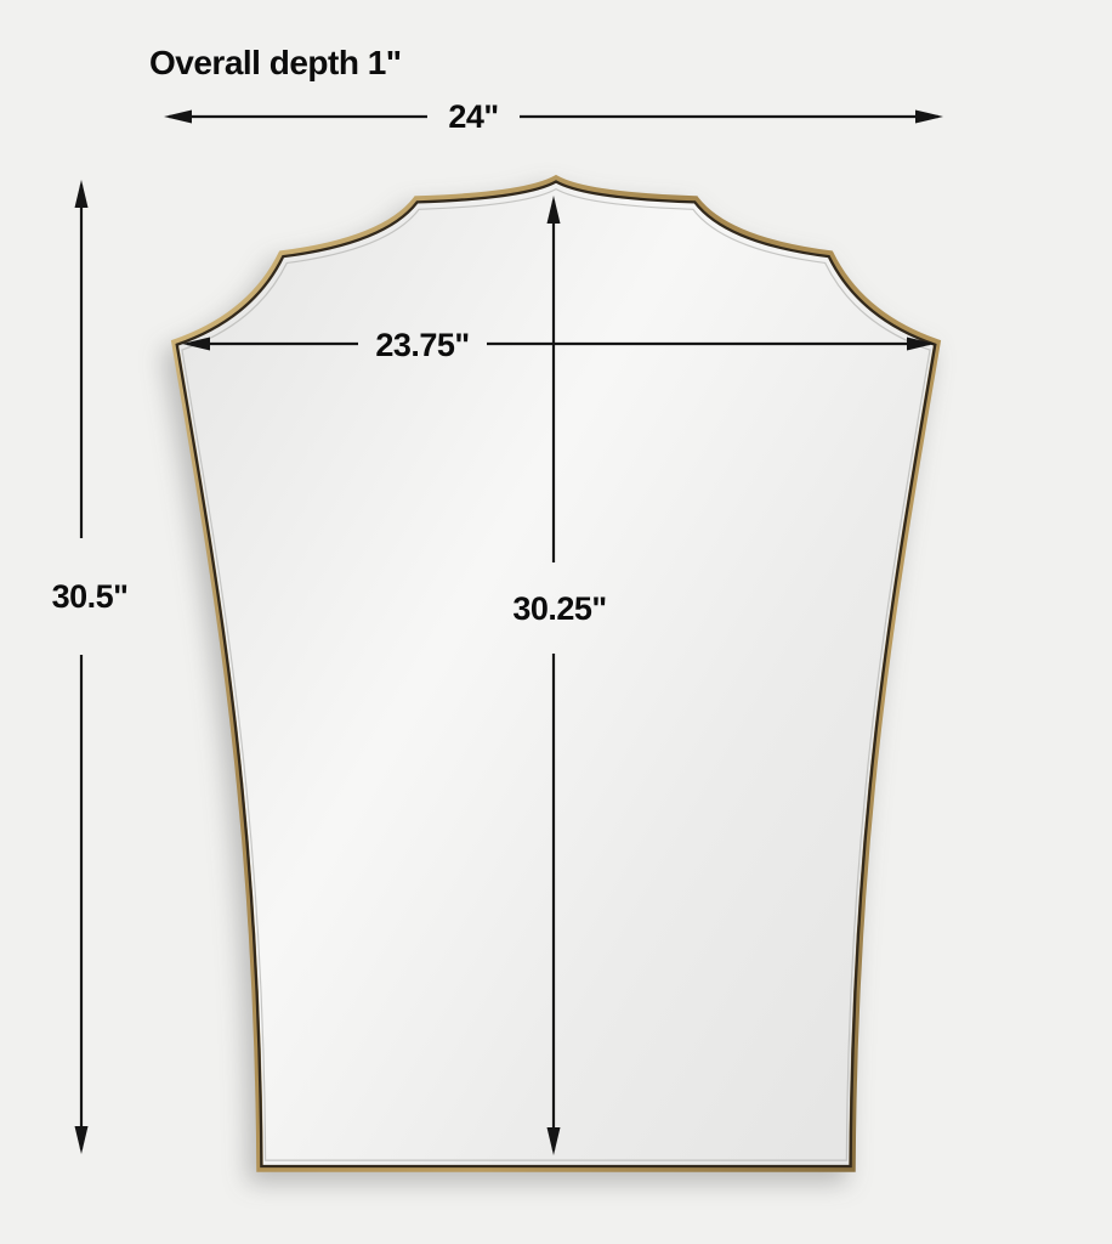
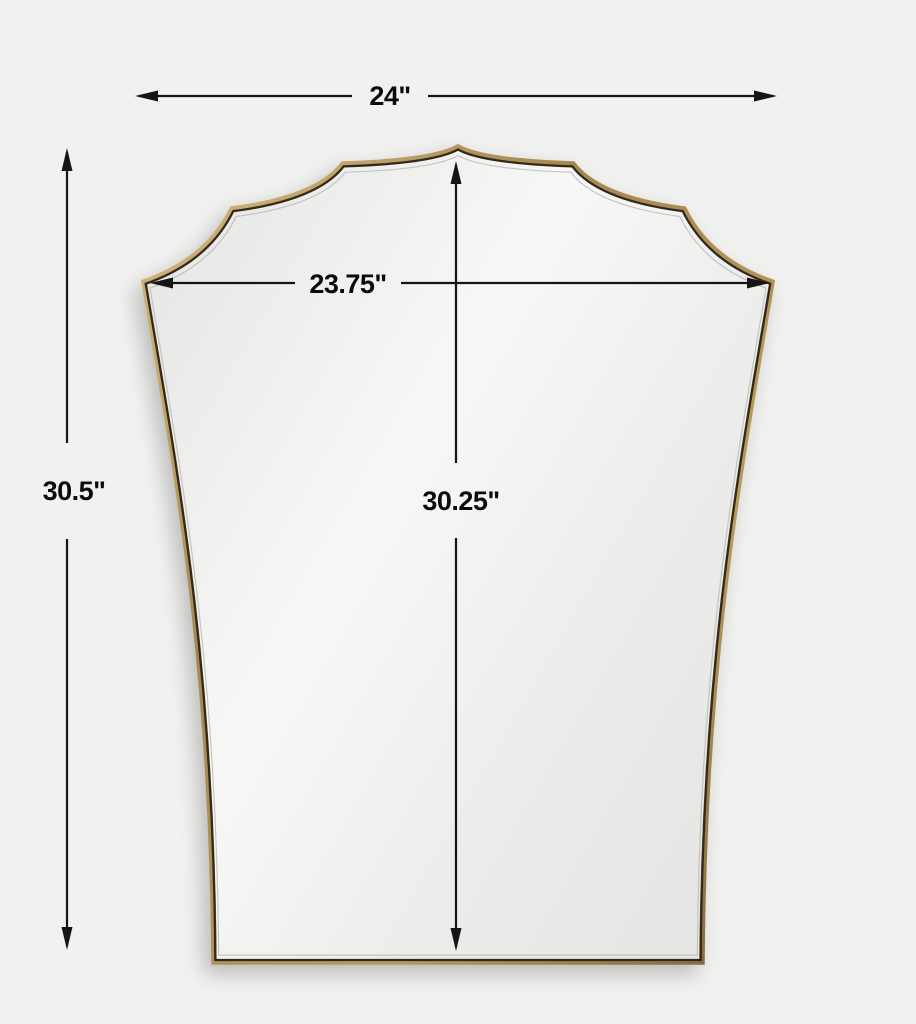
  24"
  30.5"
  23.75"
  30.25"
- Overall depth 1"
